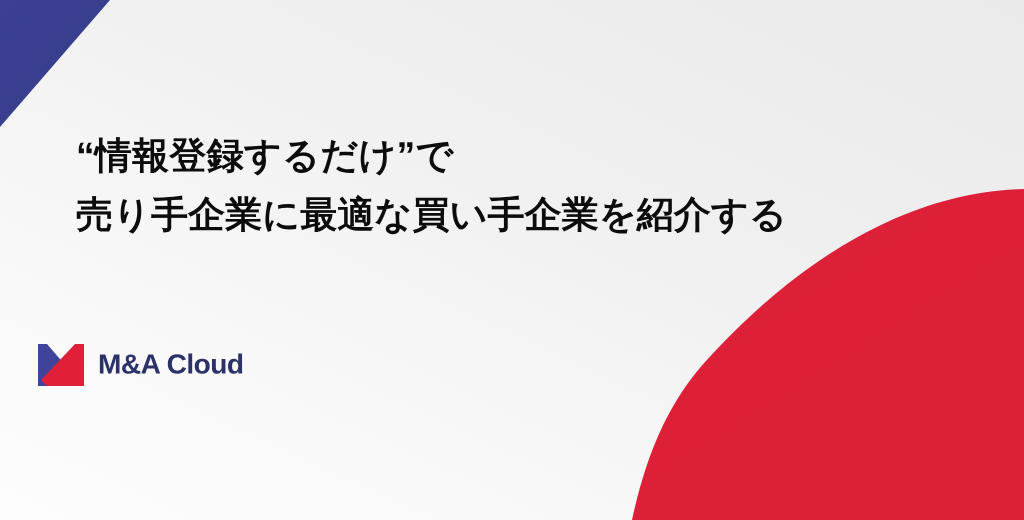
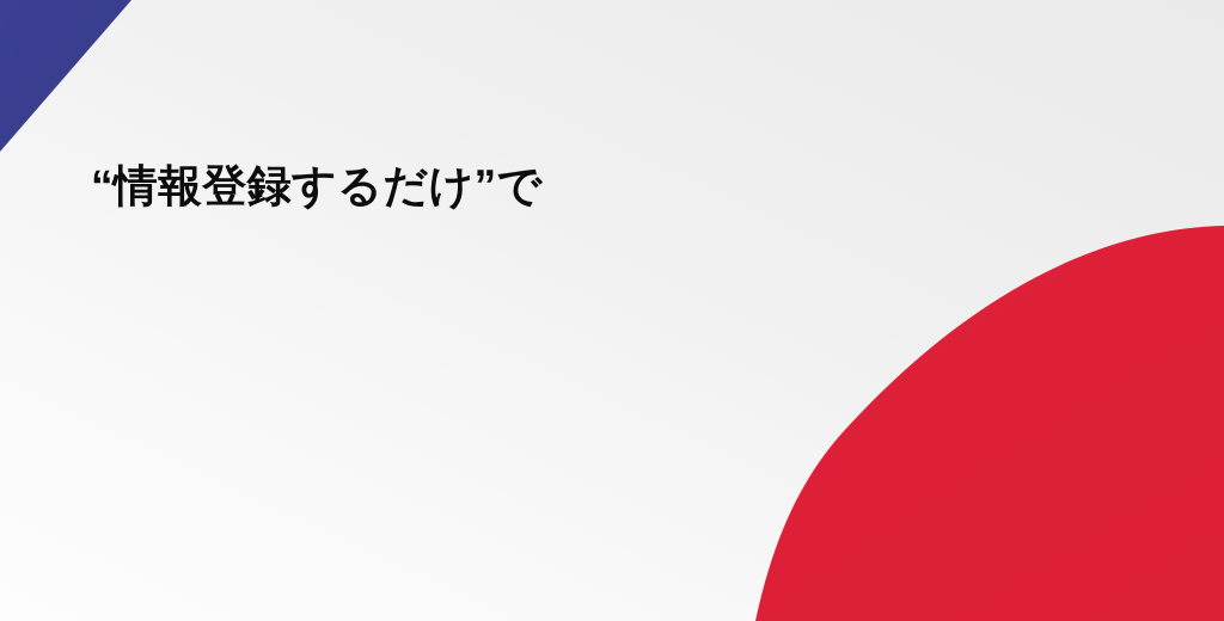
  “情報登録するだけ”で
- 売り手企業に最適な買い手企業を紹介する
- M&A Cloud
